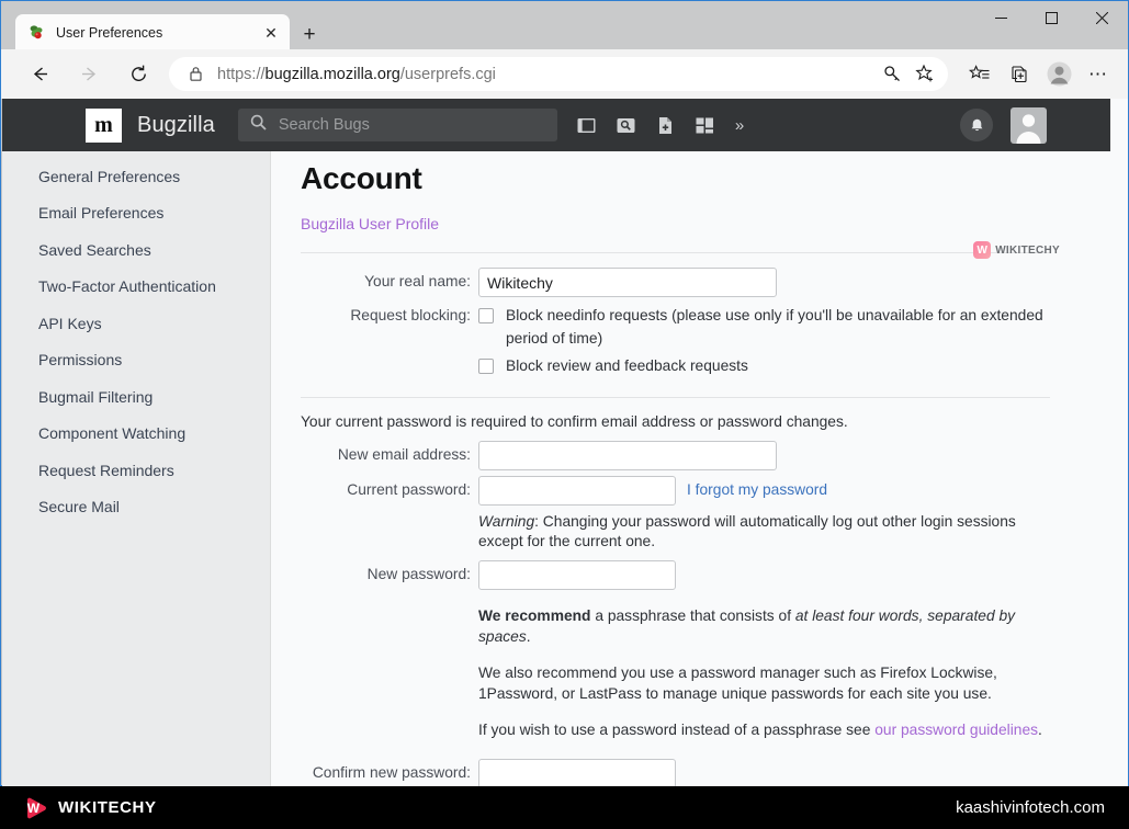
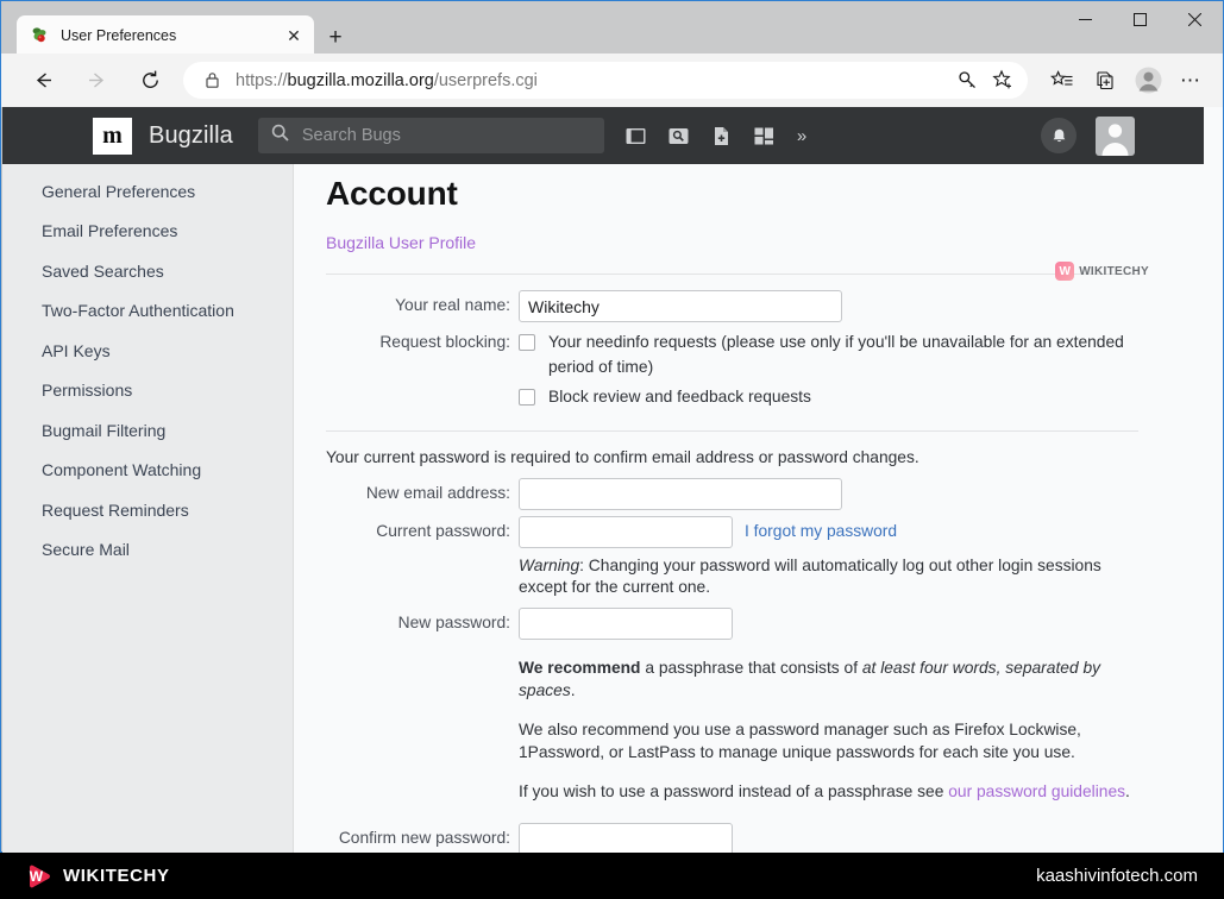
  User Preferences
  ✕
  +
  https://bugzilla.mozilla.org/userprefs.cgi
  ⋯
  m
  Bugzilla
  Search Bugs
  »
  General Preferences
  Email Preferences
  Saved Searches
  Two-Factor Authentication
  API Keys
  Permissions
  Bugmail Filtering
  Component Watching
  Request Reminders
  Secure Mail
  Account
  Bugzilla User Profile
  Your real name:
  Wikitechy
  Request blocking:
- Block needinfo requests (please use only if you'll be unavailable for an extended period of time)
+ Your needinfo requests (please use only if you'll be unavailable for an extended period of time)
  Block review and feedback requests
  Your current password is required to confirm email address or password changes.
  New email address:
  Current password:
  I forgot my password
  Warning: Changing your password will automatically log out other login sessions except for the current one.
  New password:
  We recommend a passphrase that consists of at least four words, separated by spaces.
  We also recommend you use a password manager such as Firefox Lockwise, 1Password, or LastPass to manage unique passwords for each site you use.
  If you wish to use a password instead of a passphrase see our password guidelines.
  Confirm new password:
  W
  WIKITECHY
  W
  WIKITECHY
  kaashivinfotech.com
